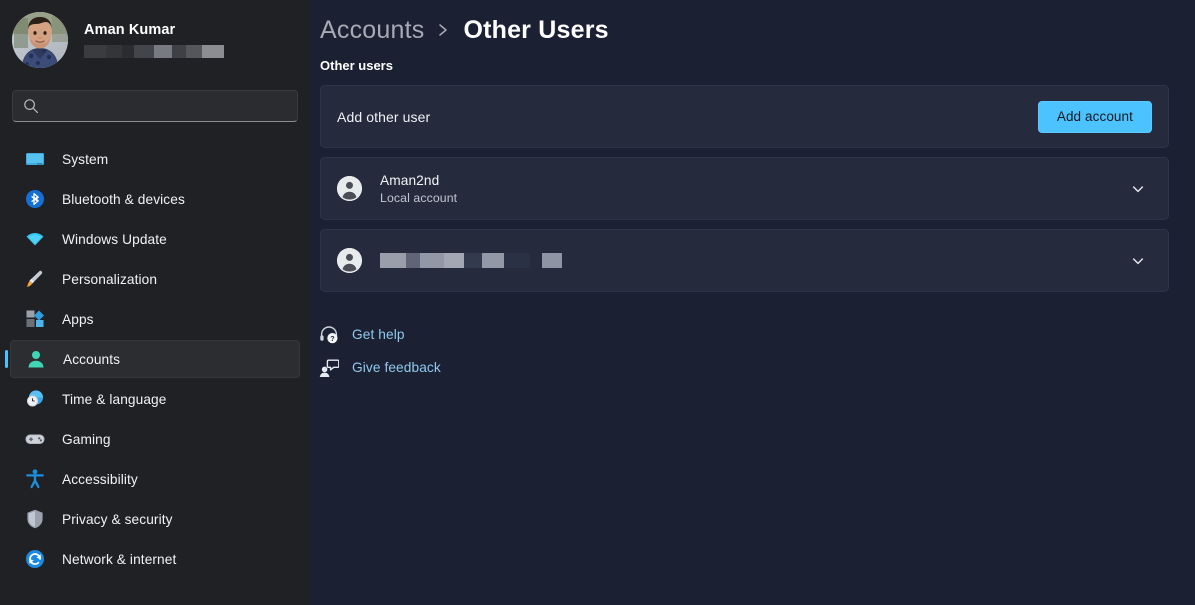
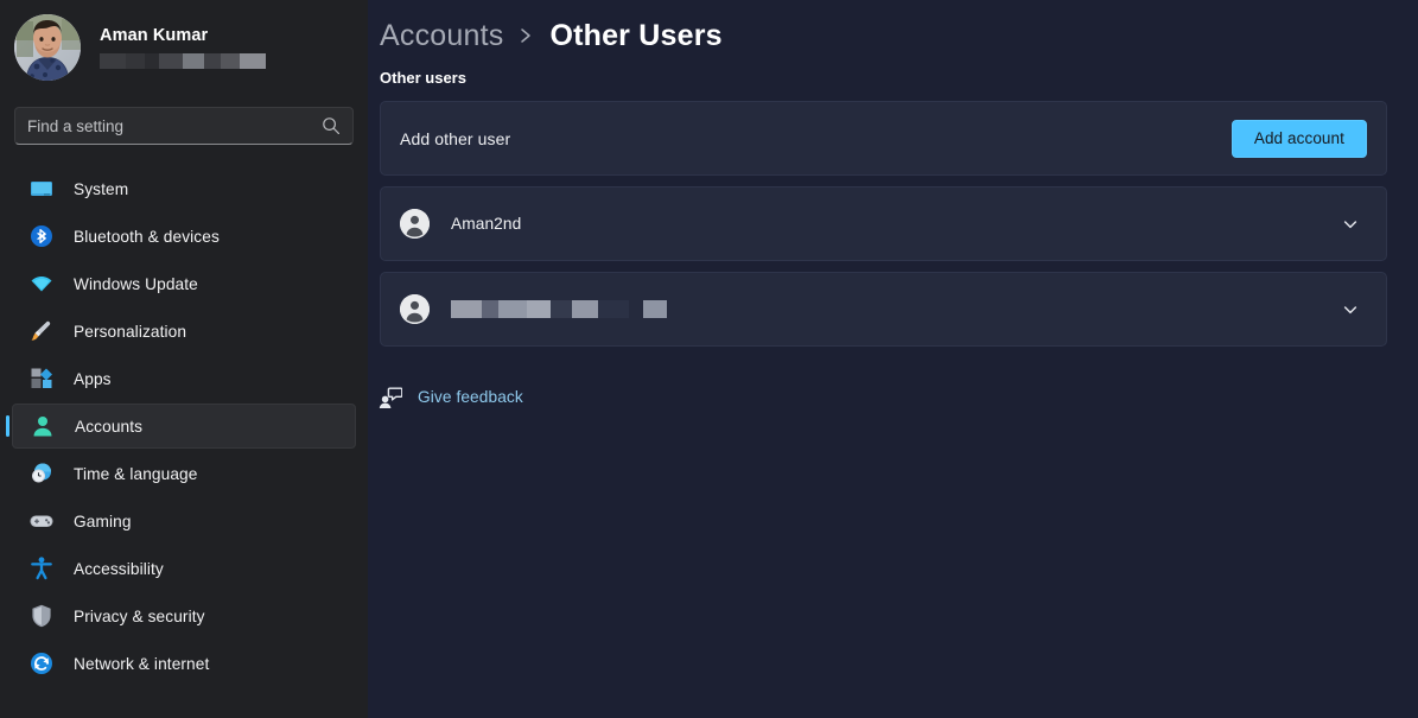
  Aman Kumar
+ Find a setting
  System
  Bluetooth & devices
  Windows Update
  Personalization
  Apps
  Accounts
  Time & language
  Gaming
  Accessibility
  Privacy & security
  Network & internet
  Accounts
  Other Users
  Other users
  Add other user
  Add account
  Aman2nd
- Local account
- ?
- Get help
  Give feedback
